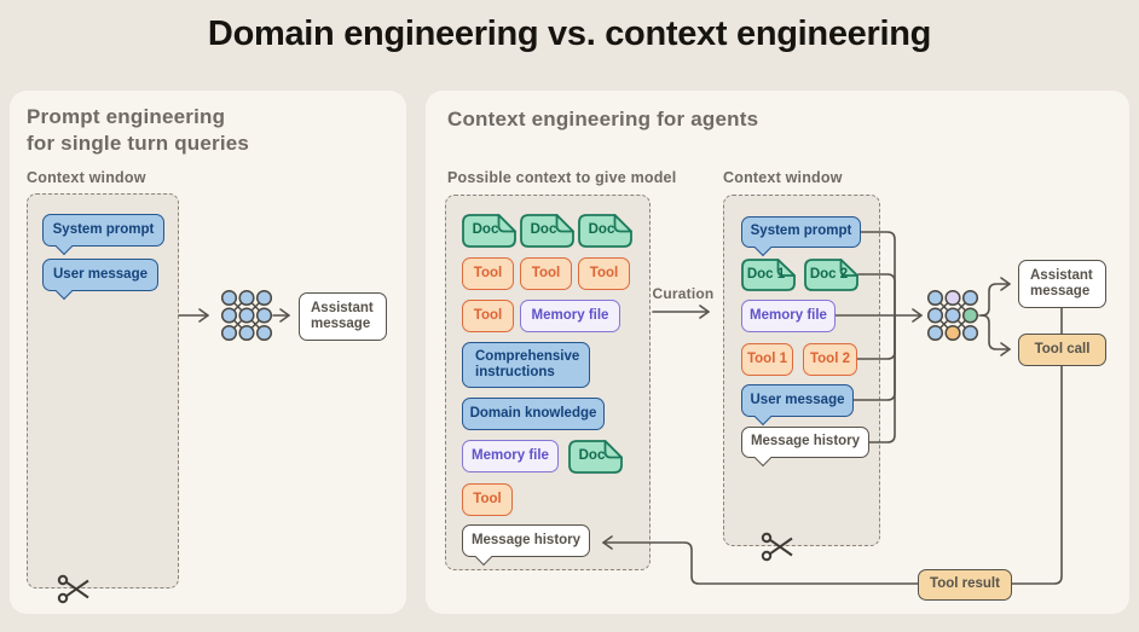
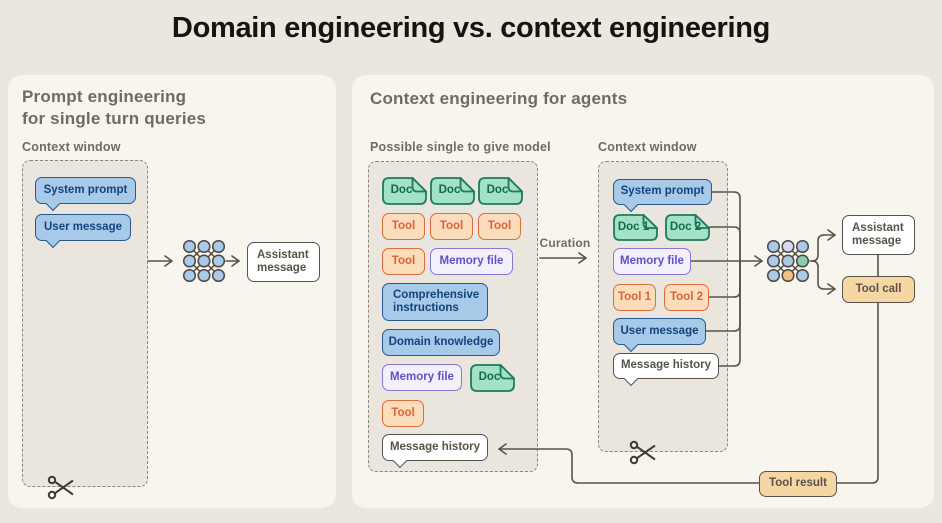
  Domain engineering vs. context engineering
  Prompt engineering
  for single turn queries
  Context window
  Context engineering for agents
- Possible context to give model
+ Possible single to give model
  Context window
  Curation
  System prompt
  User message
  Assistant message
  Doc
  Doc
  Doc
  Tool
  Tool
  Tool
  Tool
  Memory file
  Comprehensive instructions
  Domain knowledge
  Memory file
  Doc
  Tool
  Message history
  System prompt
  Doc 1
  Doc 2
  Memory file
  Tool 1
  Tool 2
  User message
  Message history
  Assistant message
  Tool call
  Tool result
